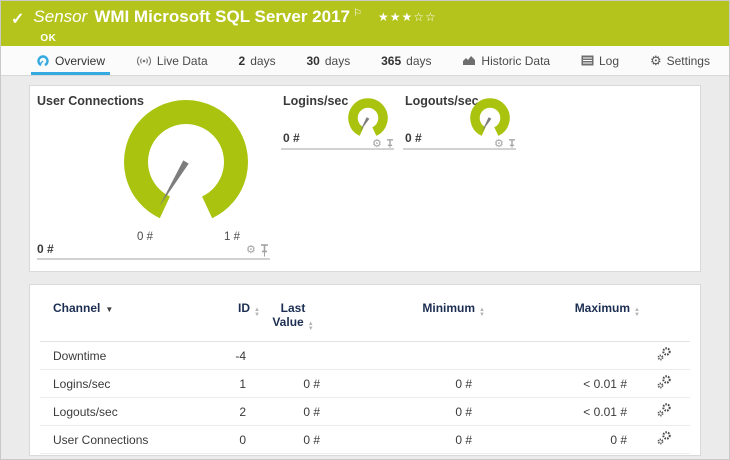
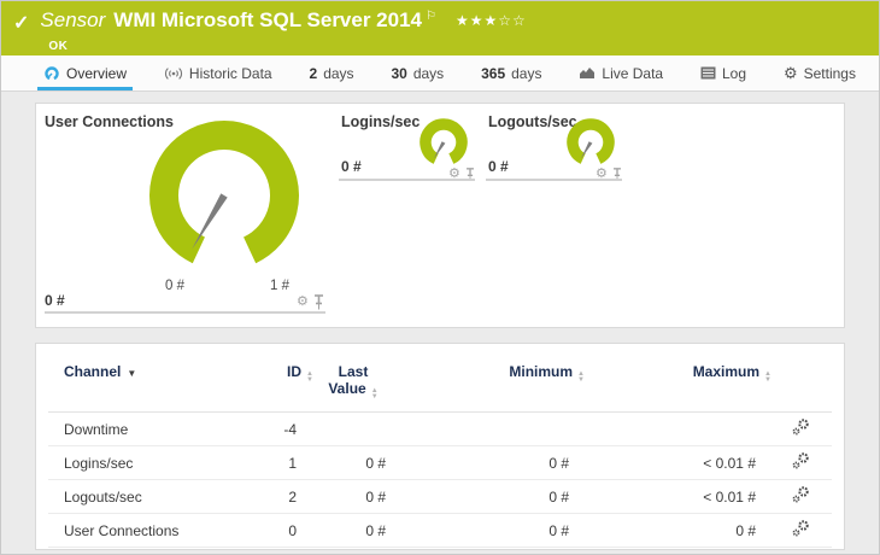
  ✓
  Sensor
- WMI Microsoft SQL Server 2017
+ WMI Microsoft SQL Server 2014
  ⚐
  ★★★☆☆
  OK
  Overview
- Live Data
+ Historic Data
  2
  days
  30
  days
  365
  days
- Historic Data
+ Live Data
  Log
  ⚙
  Settings
  User Connections
  0 #
  1 #
  0 #
  ⚙
  Logins/sec
  0 #
  ⚙
  Logouts/sec
  0 #
  ⚙
  Channel ▼	ID	Last Value	Minimum	Maximum
  Downtime	-4
  Logins/sec	1	0 #	0 #	< 0.01 #
  Logouts/sec	2	0 #	0 #	< 0.01 #
  User Connections	0	0 #	0 #	0 #
